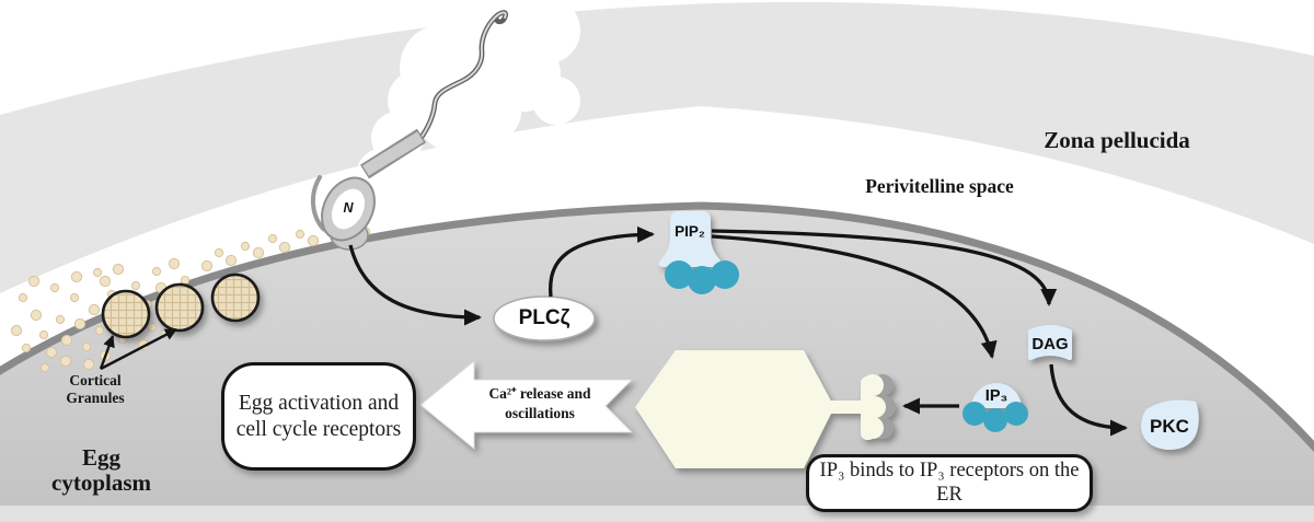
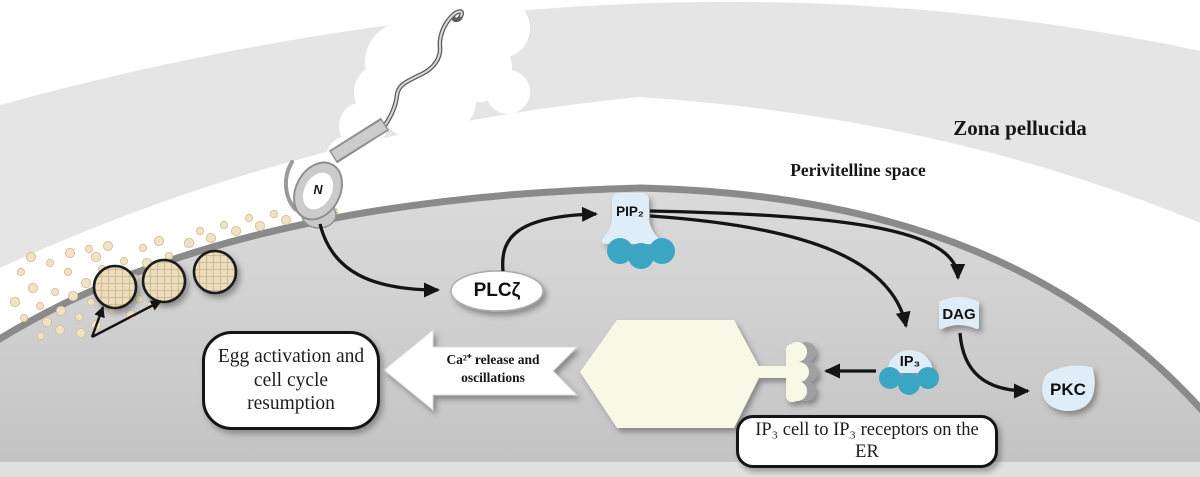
  Zona pellucida
  Perivitelline space
- Egg cytoplasm
- Cortical Granules
  N
  PLCζ
  PIP₂
  DAG
  IP₃
  PKC
  Ca²⁺ release and oscillations
- Egg activation and cell cycle receptors
+ Egg activation and cell cycle resumption
- IP₃ binds to IP₃ receptors on the ER
+ IP₃ cell to IP₃ receptors on the ER
